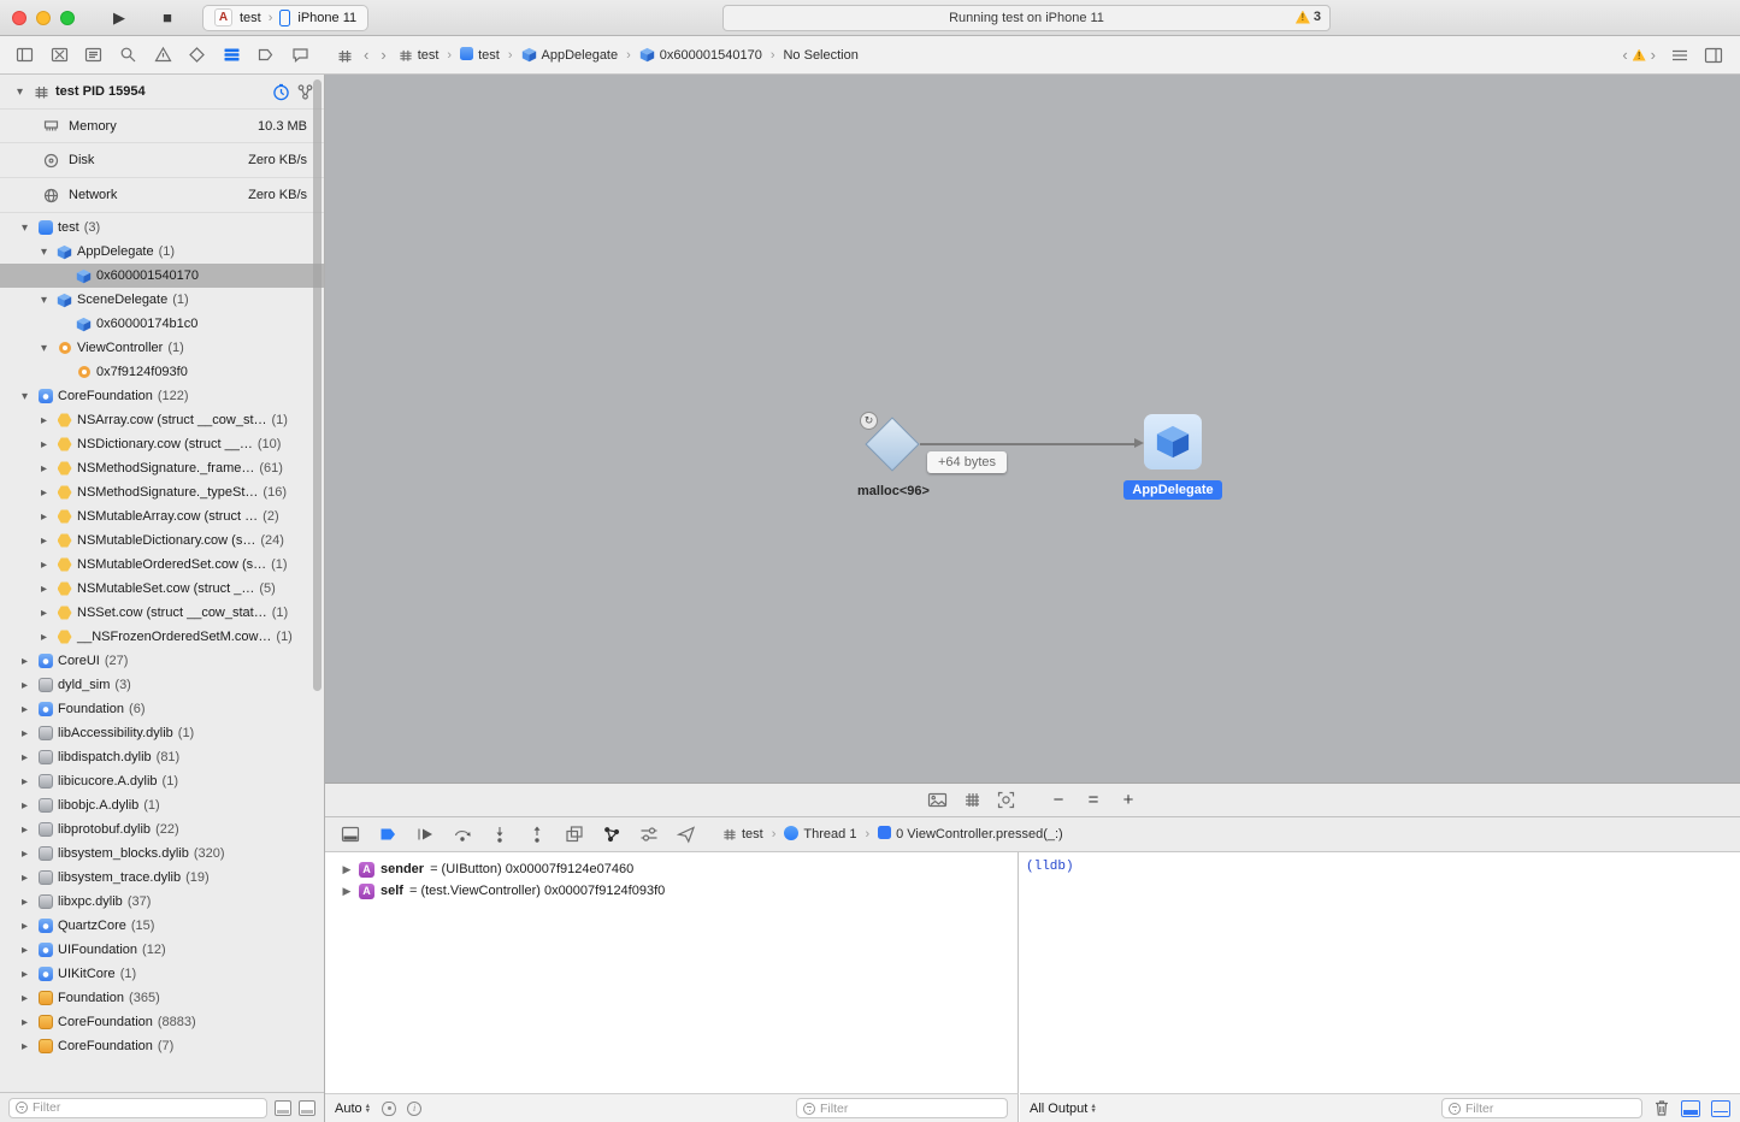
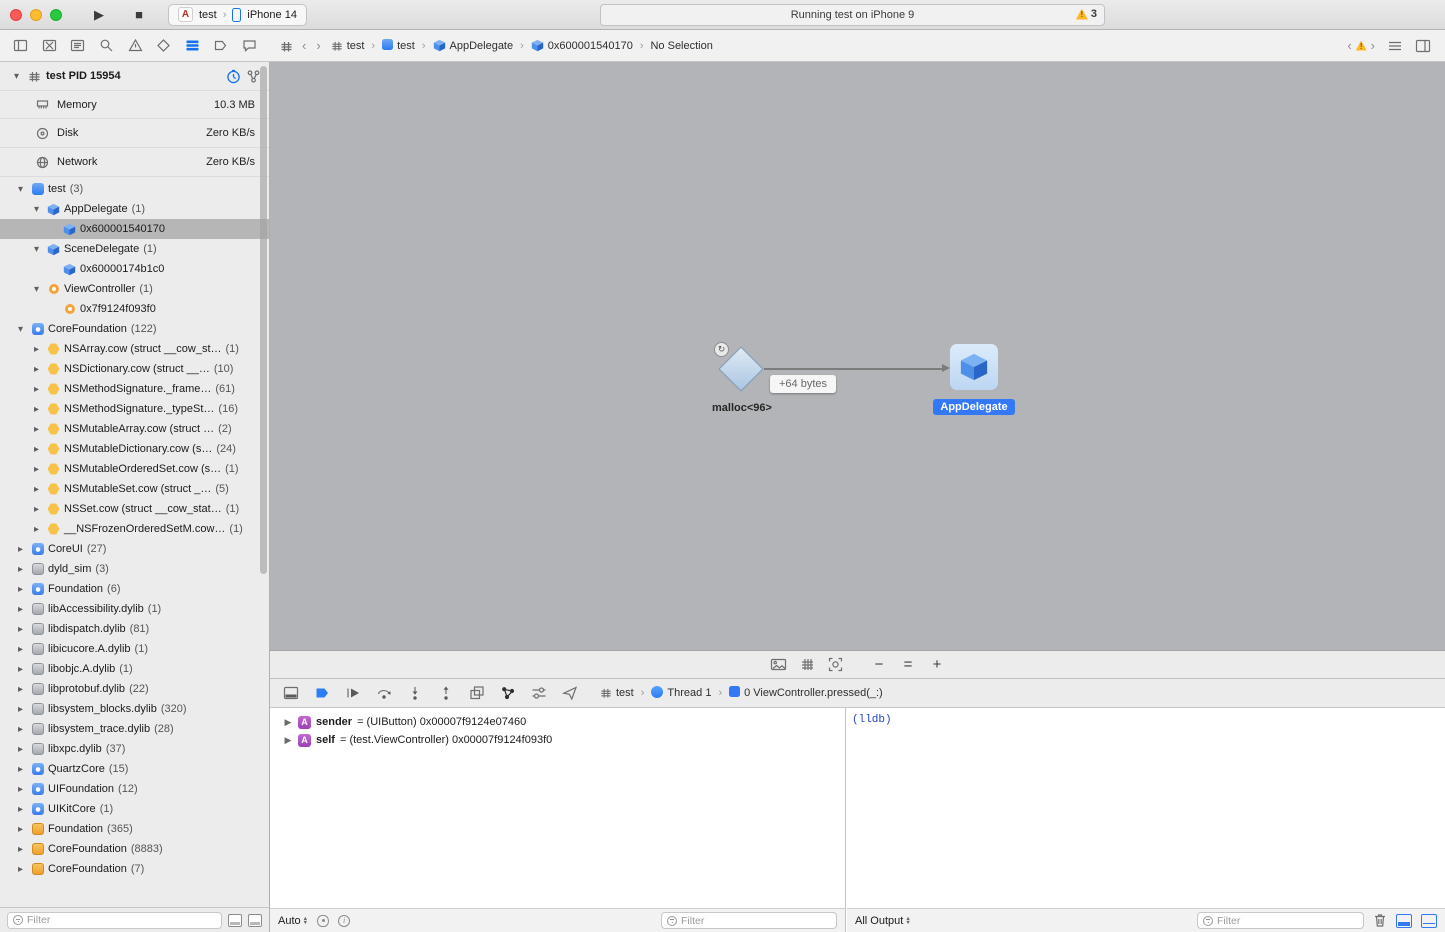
  ▶
  ■
  A
  test
  ›
- iPhone 11
+ iPhone 14
- Running test on iPhone 11
+ Running test on iPhone 9
  3
  ‹
  ›
  test
  ›
  test
  ›
  AppDelegate
  ›
  0x600001540170
  ›
  No Selection
  ‹
  ›
  ▾
  test PID 15954
  Memory
  10.3 MB
  Disk
  Zero KB/s
  Network
  Zero KB/s
  ▾
  test
  (3)
  ▾
  AppDelegate
  (1)
  0x600001540170
  ▾
  SceneDelegate
  (1)
  0x60000174b1c0
  ▾
  ViewController
  (1)
  0x7f9124f093f0
  ▾
  CoreFoundation
  (122)
  ▸
  NSArray.cow (struct __cow_st…
  (1)
  ▸
  NSDictionary.cow (struct __…
  (10)
  ▸
  NSMethodSignature._frame…
  (61)
  ▸
  NSMethodSignature._typeSt…
  (16)
  ▸
  NSMutableArray.cow (struct …
  (2)
  ▸
  NSMutableDictionary.cow (s…
  (24)
  ▸
  NSMutableOrderedSet.cow (s…
  (1)
  ▸
  NSMutableSet.cow (struct _…
  (5)
  ▸
  NSSet.cow (struct __cow_stat…
  (1)
  ▸
  __NSFrozenOrderedSetM.cow…
  (1)
  ▸
  CoreUI
  (27)
  ▸
  dyld_sim
  (3)
  ▸
  Foundation
  (6)
  ▸
  libAccessibility.dylib
  (1)
  ▸
  libdispatch.dylib
  (81)
  ▸
  libicucore.A.dylib
  (1)
  ▸
  libobjc.A.dylib
  (1)
  ▸
  libprotobuf.dylib
  (22)
  ▸
  libsystem_blocks.dylib
  (320)
  ▸
  libsystem_trace.dylib
- (19)
+ (28)
  ▸
  libxpc.dylib
  (37)
  ▸
  QuartzCore
  (15)
  ▸
  UIFoundation
  (12)
  ▸
  UIKitCore
  (1)
  ▸
  Foundation
  (365)
  ▸
  CoreFoundation
  (8883)
  ▸
  CoreFoundation
  (7)
  Filter
  ↻
  malloc<96>
  +64 bytes
  AppDelegate
  −
  =
  +
  test
  ›
  Thread 1
  ›
  0 ViewController.pressed(_:)
  ▶
  A
  sender
  = (UIButton) 0x00007f9124e07460
  ▶
  A
  self
  = (test.ViewController) 0x00007f9124f093f0
  Auto
  i
  Filter
  (lldb)
  All Output
  Filter
